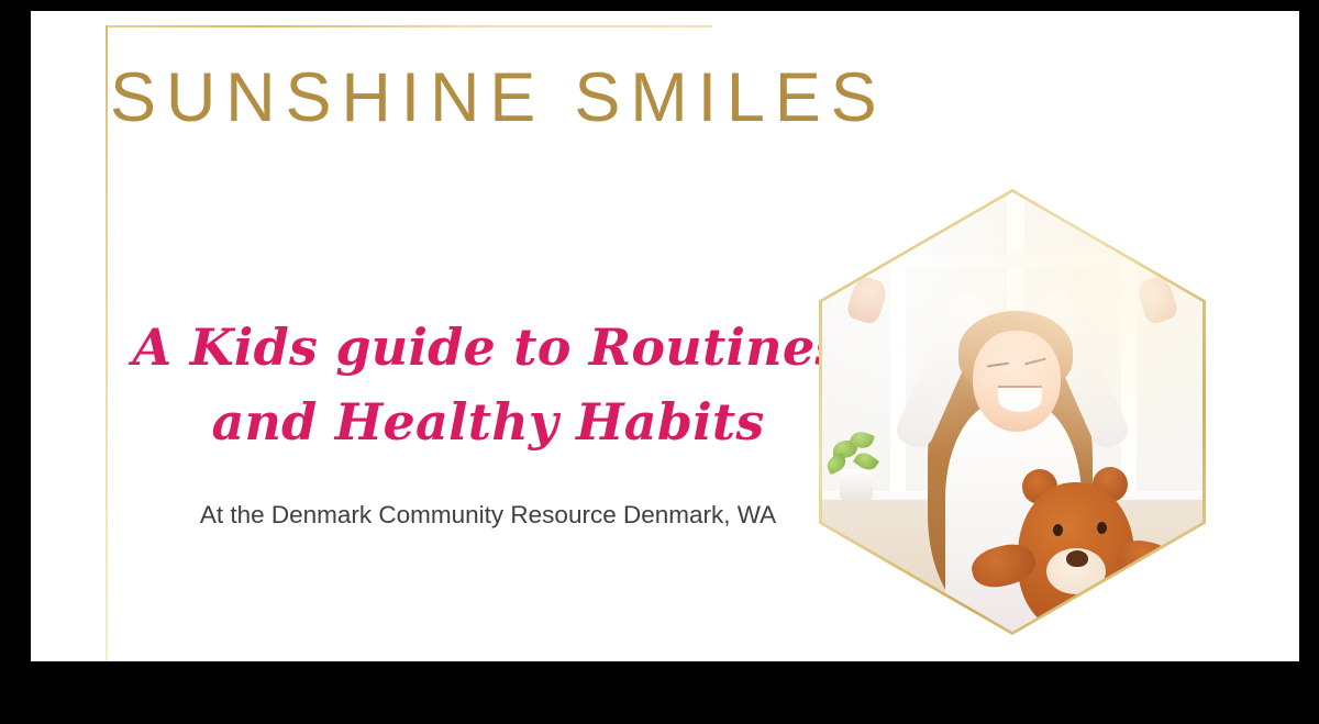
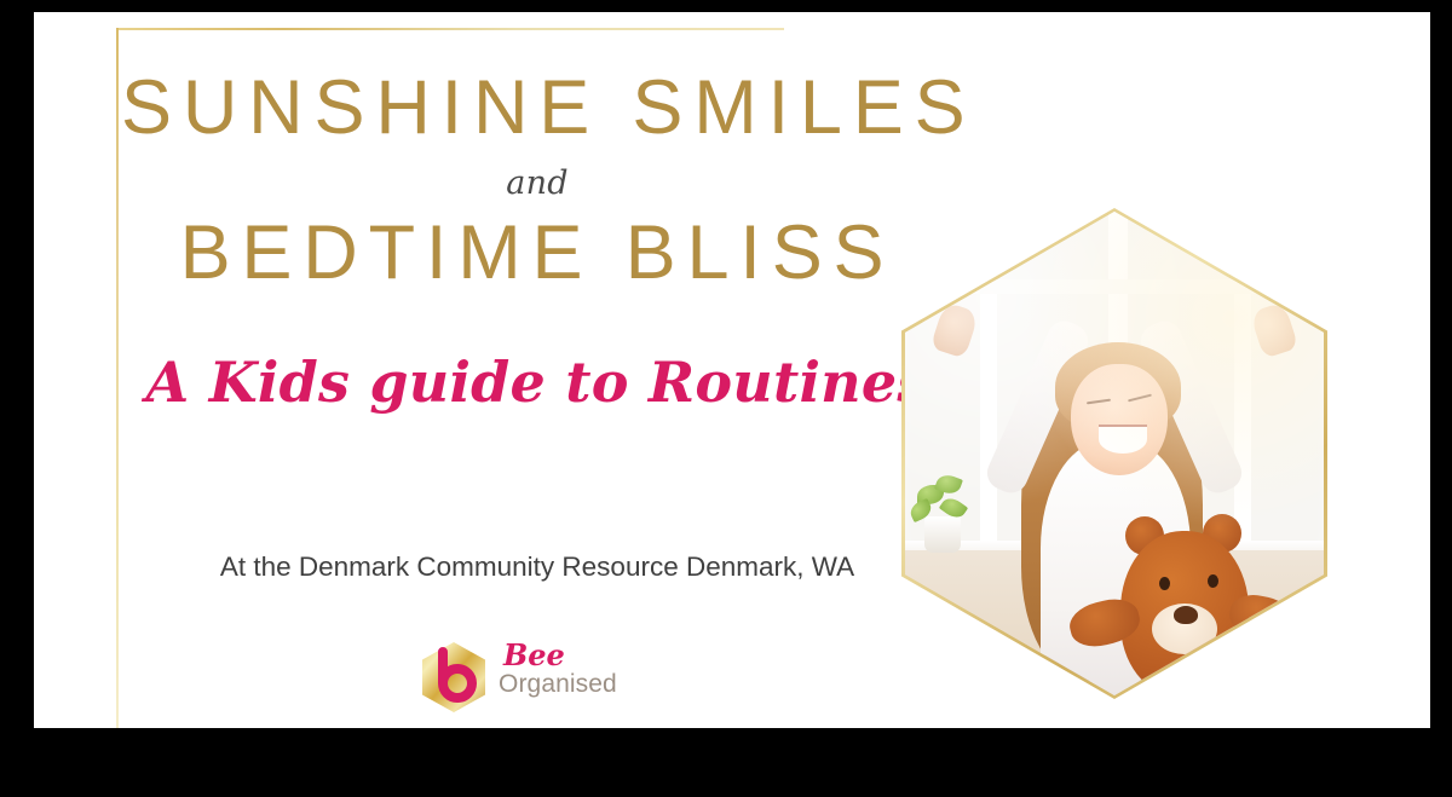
  SUNSHINE SMILES
+ and
+ BEDTIME BLISS
  A Kids guide to Routine
- and Healthy Habits
  At the Denmark Community Resource Denmark, WA
+ Bee
+ Organised
